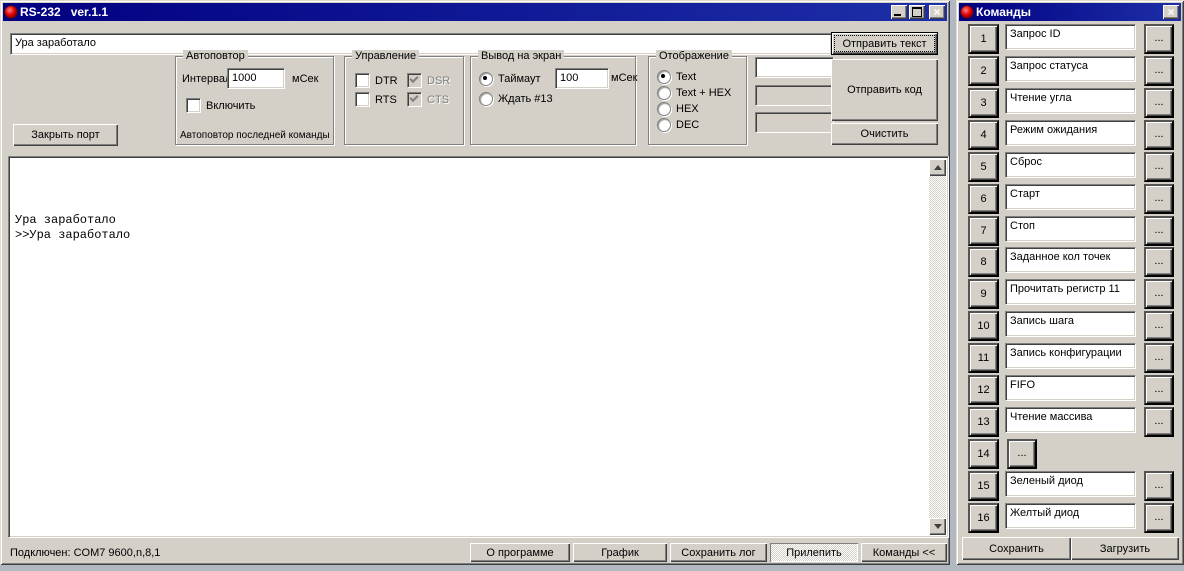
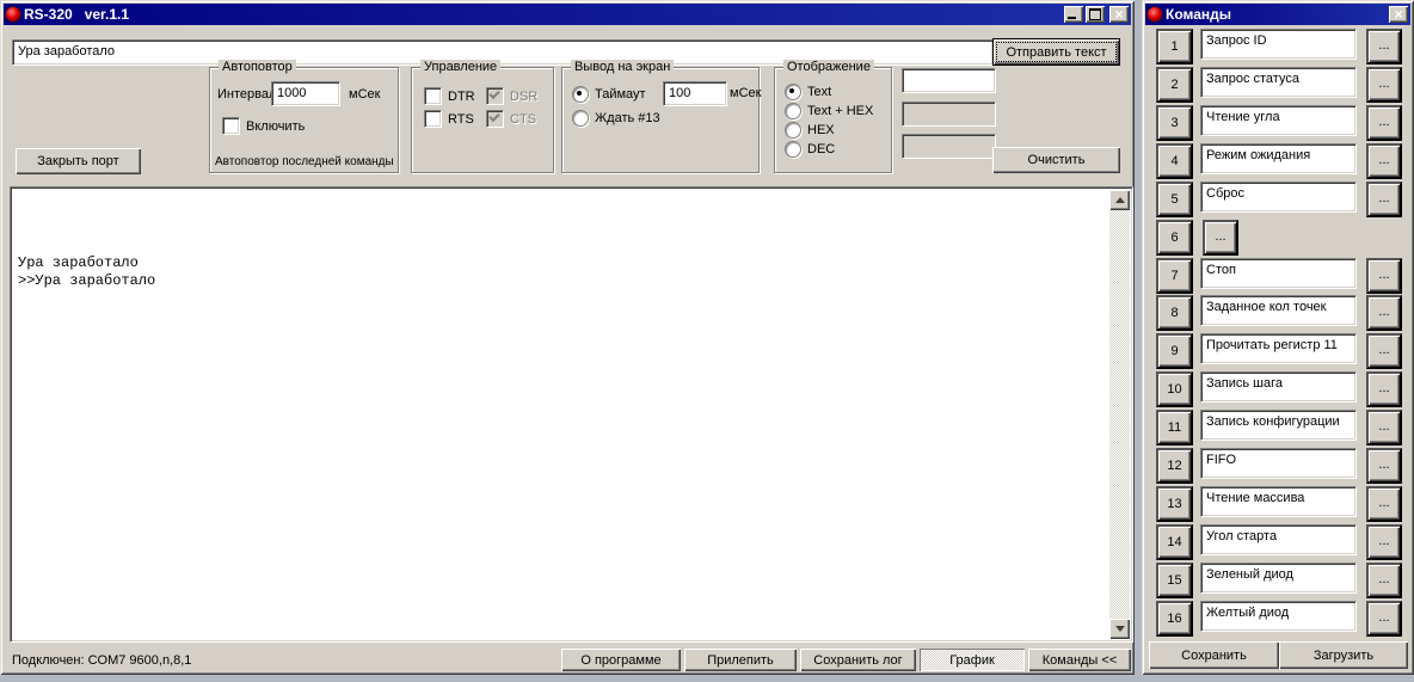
- RS-232 ver.1.1
+ RS-320 ver.1.1
  ×
  Ура заработало
  Отправить текст
  Автоповтор
  Интерва
  1000
  мСек
  Включить
  Автоповтор последней команды
  Управление
  DTR
  DSR
  RTS
  CTS
  Вывод на экран
  Таймаут
  100
  мСек
  Ждать #13
  Отображение
  Text
  Text + HEX
  HEX
  DEC
- Отправить код
  Очистить
  Закрыть порт
  Ура заработало
  >>Ура заработало
  Подключен: COM7 9600,n,8,1
  О программе
- График
+ Прилепить
  Сохранить лог
- Прилепить
+ График
  Команды <<
  Команды
  ×
  1
  Запрос ID
  ...
  2
  Запрос статуса
  ...
  3
  Чтение угла
  ...
  4
  Режим ожидания
  ...
  5
  Сброс
  ...
  6
- Старт
  ...
  7
  Стоп
  ...
  8
  Заданное кол точек
  ...
  9
  Прочитать регистр 11
  ...
  10
  Запись шага
  ...
  11
  Запись конфигурации
  ...
  12
  FIFO
  ...
  13
  Чтение массива
  ...
  14
+ Угол старта
  ...
  15
  Зеленый диод
  ...
  16
  Желтый диод
  ...
  Сохранить
  Загрузить
